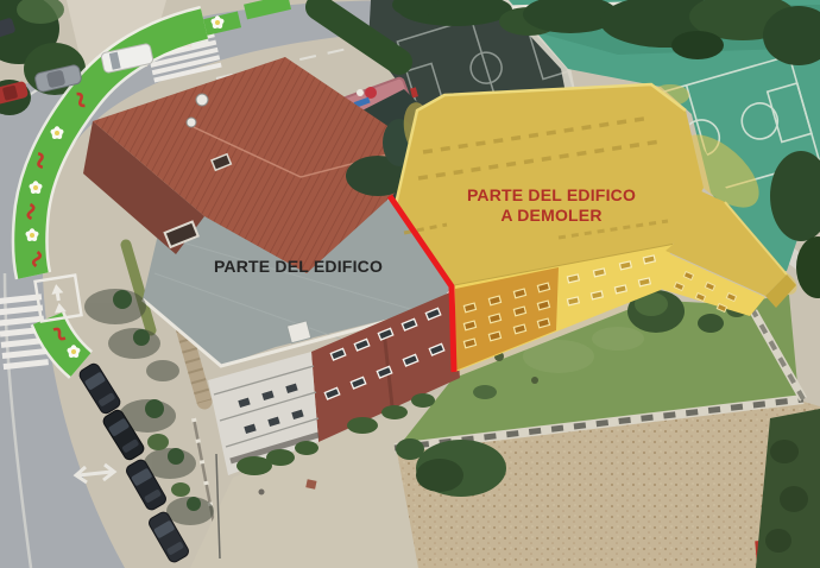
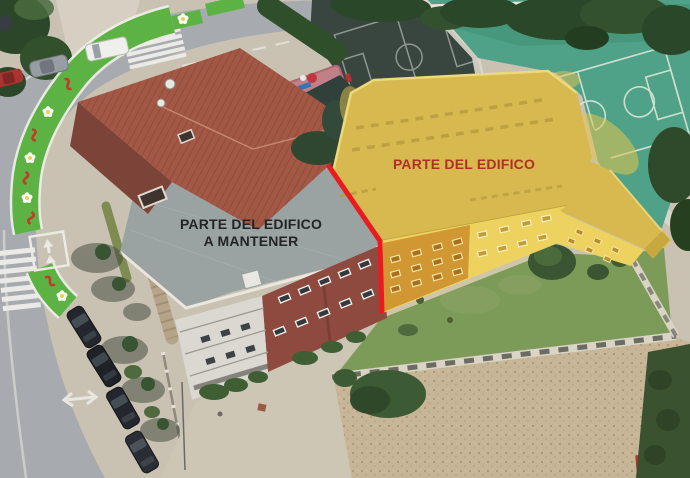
  PARTE DEL EDIFICO
+ A MANTENER
  PARTE DEL EDIFICO
- A DEMOLER
